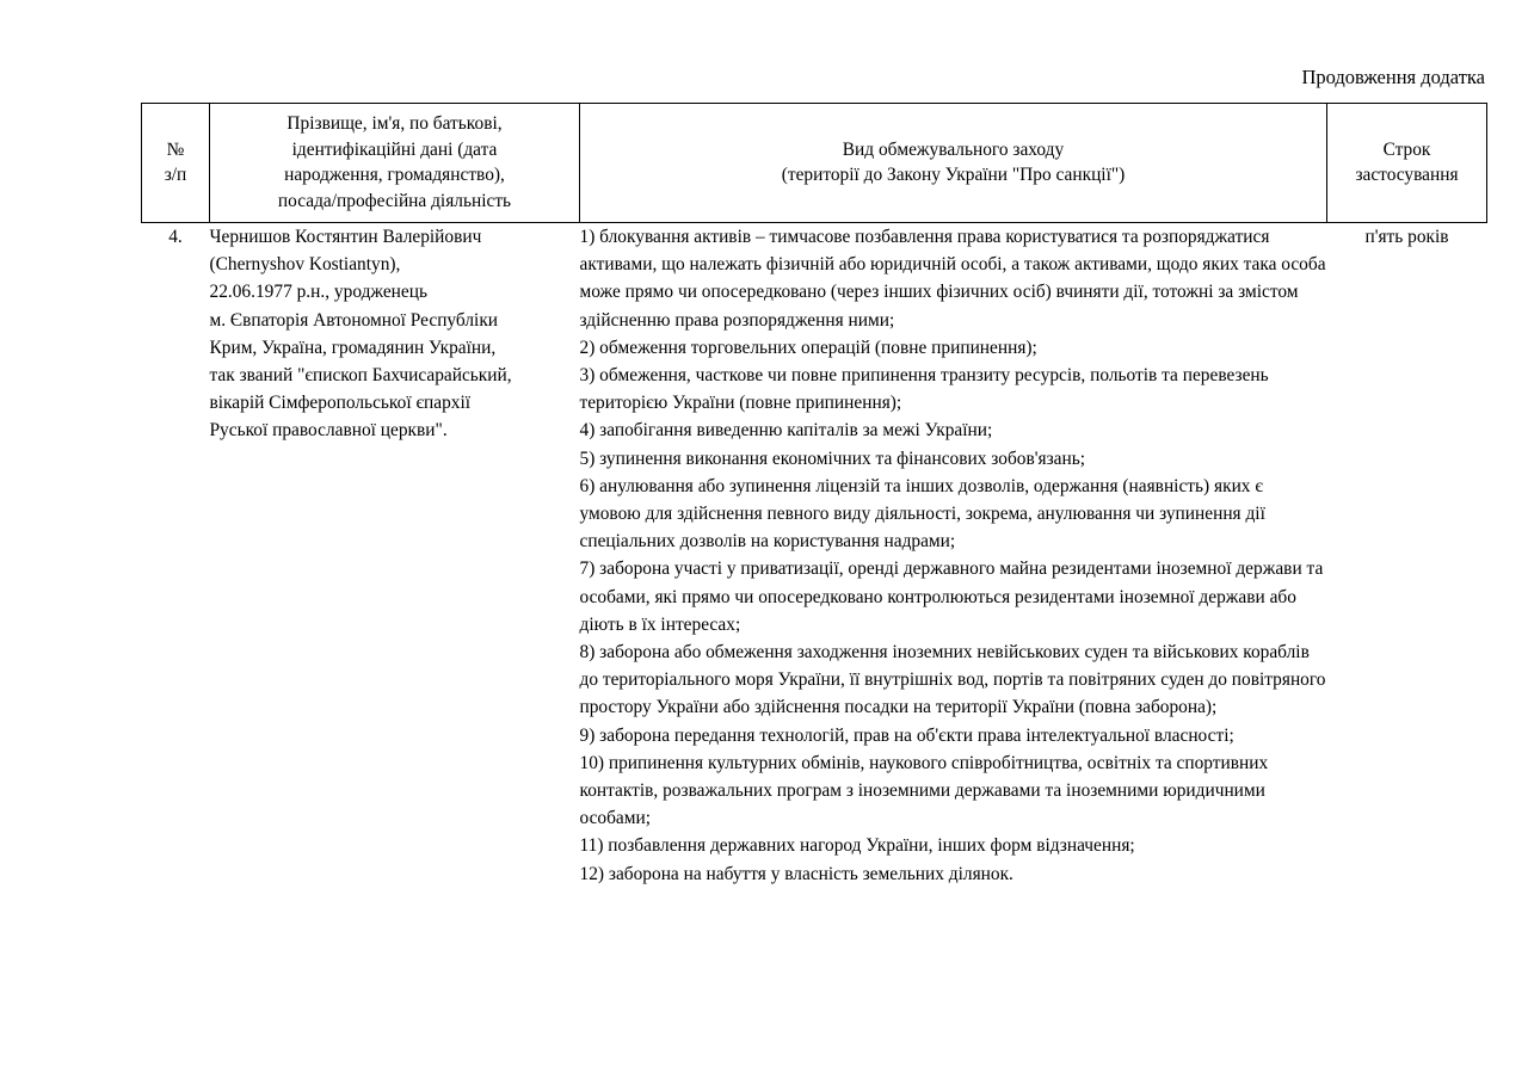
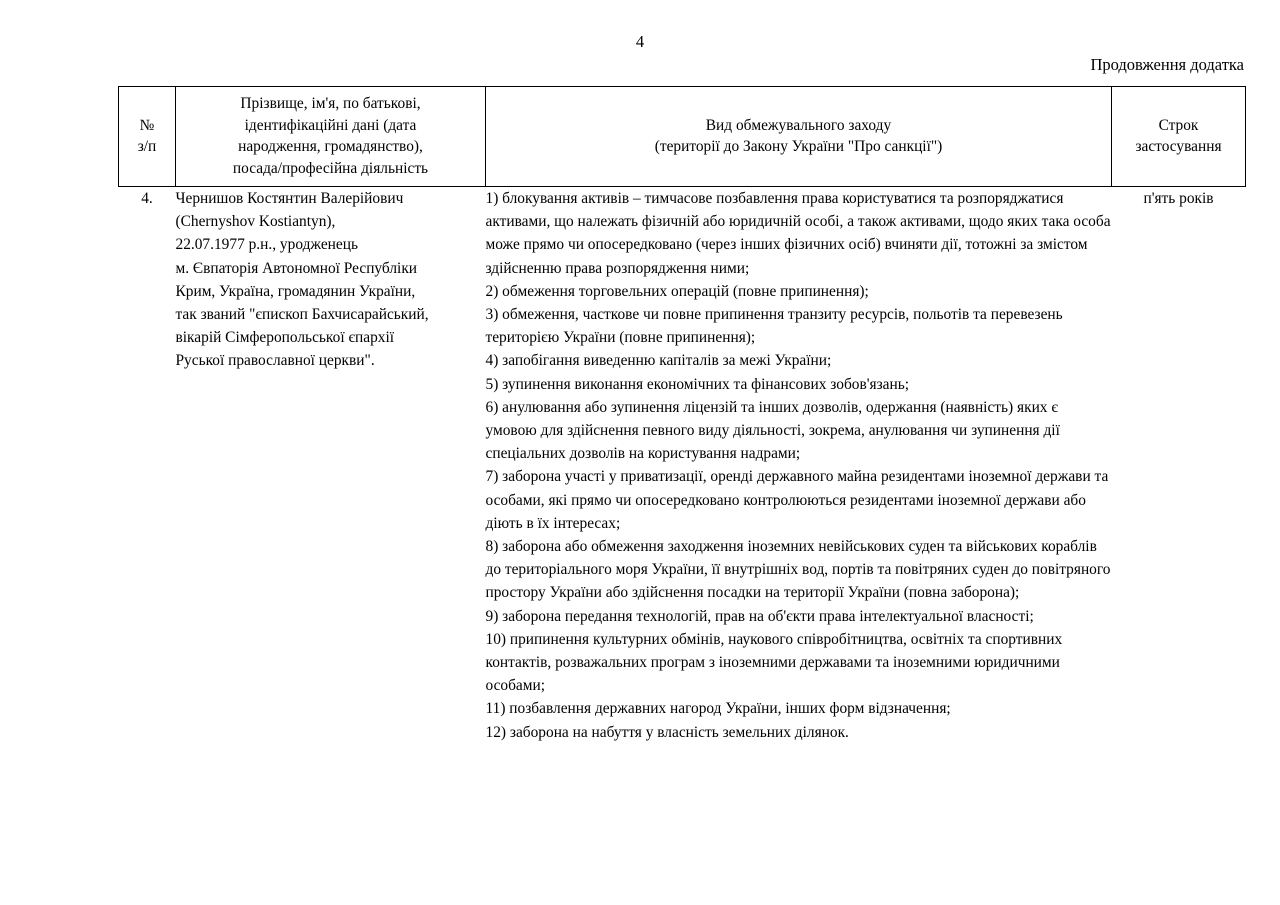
+ 4
  Продовження додатка
  № з/п	Прізвище, ім'я, по батькові, ідентифікаційні дані (дата народження, громадянство), посада/професійна діяльність	Вид обмежувального заходу (території до Закону України "Про санкції")	Строк застосування
- 4.	Чернишов Костянтин Валерійович (Chernyshov Kostiantyn), 22.06.1977 р.н., уродженець м. Євпаторія Автономної Республіки Крим, Україна, громадянин України, так званий "єпископ Бахчисарайський, вікарій Сімферопольської єпархії Руської православної церкви".	1) блокування активів – тимчасове позбавлення права користуватися та розпоряджатися активами, що належать фізичній або юридичній особі, а також активами, щодо яких така особа може прямо чи опосередковано (через інших фізичних осіб) вчиняти дії, тотожні за змістом здійсненню права розпорядження ними; 2) обмеження торговельних операцій (повне припинення); 3) обмеження, часткове чи повне припинення транзиту ресурсів, польотів та перевезень територією України (повне припинення); 4) запобігання виведенню капіталів за межі України; 5) зупинення виконання економічних та фінансових зобов'язань; 6) анулювання або зупинення ліцензій та інших дозволів, одержання (наявність) яких є умовою для здійснення певного виду діяльності, зокрема, анулювання чи зупинення дії спеціальних дозволів на користування надрами; 7) заборона участі у приватизації, оренді державного майна резидентами іноземної держави та особами, які прямо чи опосередковано контролюються резидентами іноземної держави або діють в їх інтересах; 8) заборона або обмеження заходження іноземних невійськових суден та військових кораблів до територіального моря України, її внутрішніх вод, портів та повітряних суден до повітряного простору України або здійснення посадки на території України (повна заборона); 9) заборона передання технологій, прав на об'єкти права інтелектуальної власності; 10) припинення культурних обмінів, наукового співробітництва, освітніх та спортивних контактів, розважальних програм з іноземними державами та іноземними юридичними особами; 11) позбавлення державних нагород України, інших форм відзначення; 12) заборона на набуття у власність земельних ділянок.	п'ять років
+ 4.	Чернишов Костянтин Валерійович (Chernyshov Kostiantyn), 22.07.1977 р.н., уродженець м. Євпаторія Автономної Республіки Крим, Україна, громадянин України, так званий "єпископ Бахчисарайський, вікарій Сімферопольської єпархії Руської православної церкви".	1) блокування активів – тимчасове позбавлення права користуватися та розпоряджатися активами, що належать фізичній або юридичній особі, а також активами, щодо яких така особа може прямо чи опосередковано (через інших фізичних осіб) вчиняти дії, тотожні за змістом здійсненню права розпорядження ними; 2) обмеження торговельних операцій (повне припинення); 3) обмеження, часткове чи повне припинення транзиту ресурсів, польотів та перевезень територією України (повне припинення); 4) запобігання виведенню капіталів за межі України; 5) зупинення виконання економічних та фінансових зобов'язань; 6) анулювання або зупинення ліцензій та інших дозволів, одержання (наявність) яких є умовою для здійснення певного виду діяльності, зокрема, анулювання чи зупинення дії спеціальних дозволів на користування надрами; 7) заборона участі у приватизації, оренді державного майна резидентами іноземної держави та особами, які прямо чи опосередковано контролюються резидентами іноземної держави або діють в їх інтересах; 8) заборона або обмеження заходження іноземних невійськових суден та військових кораблів до територіального моря України, її внутрішніх вод, портів та повітряних суден до повітряного простору України або здійснення посадки на території України (повна заборона); 9) заборона передання технологій, прав на об'єкти права інтелектуальної власності; 10) припинення культурних обмінів, наукового співробітництва, освітніх та спортивних контактів, розважальних програм з іноземними державами та іноземними юридичними особами; 11) позбавлення державних нагород України, інших форм відзначення; 12) заборона на набуття у власність земельних ділянок.	п'ять років
